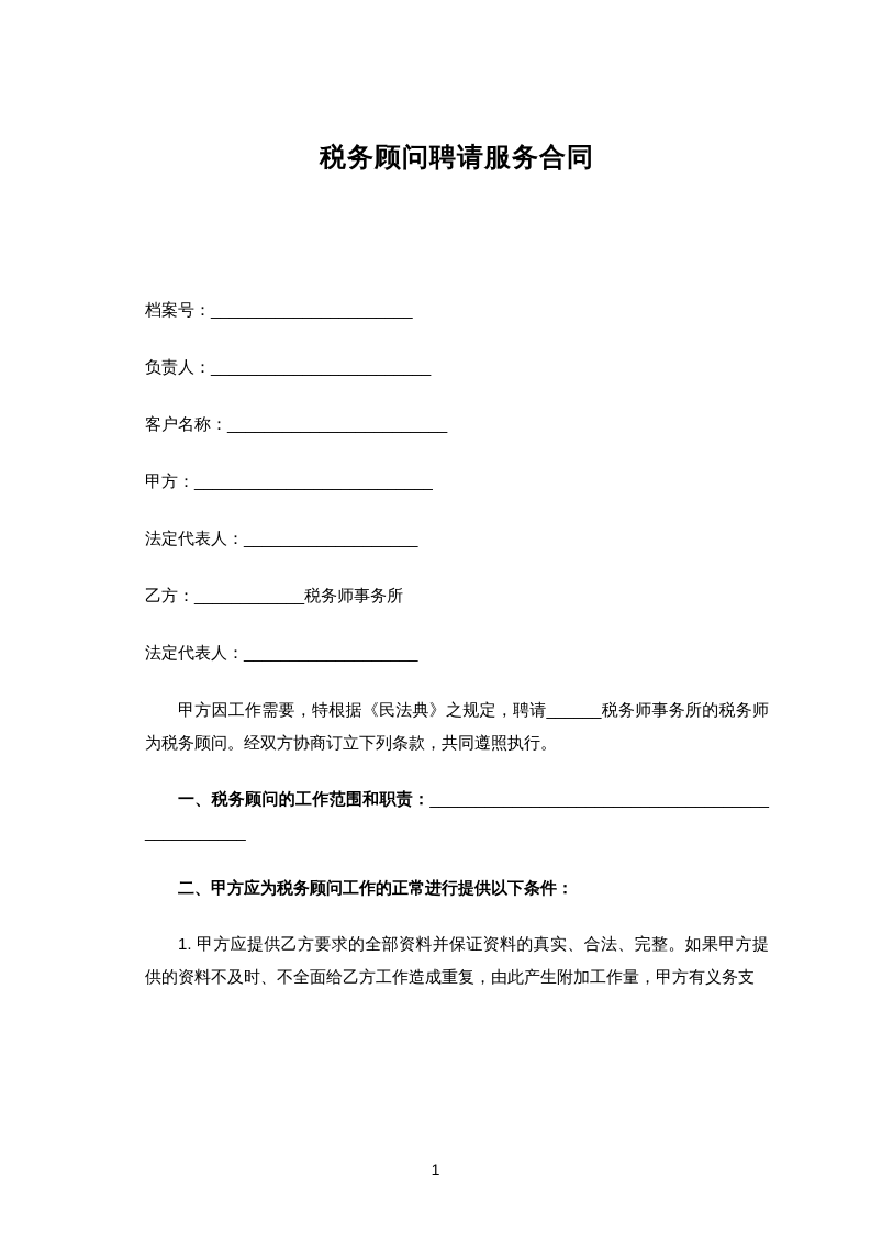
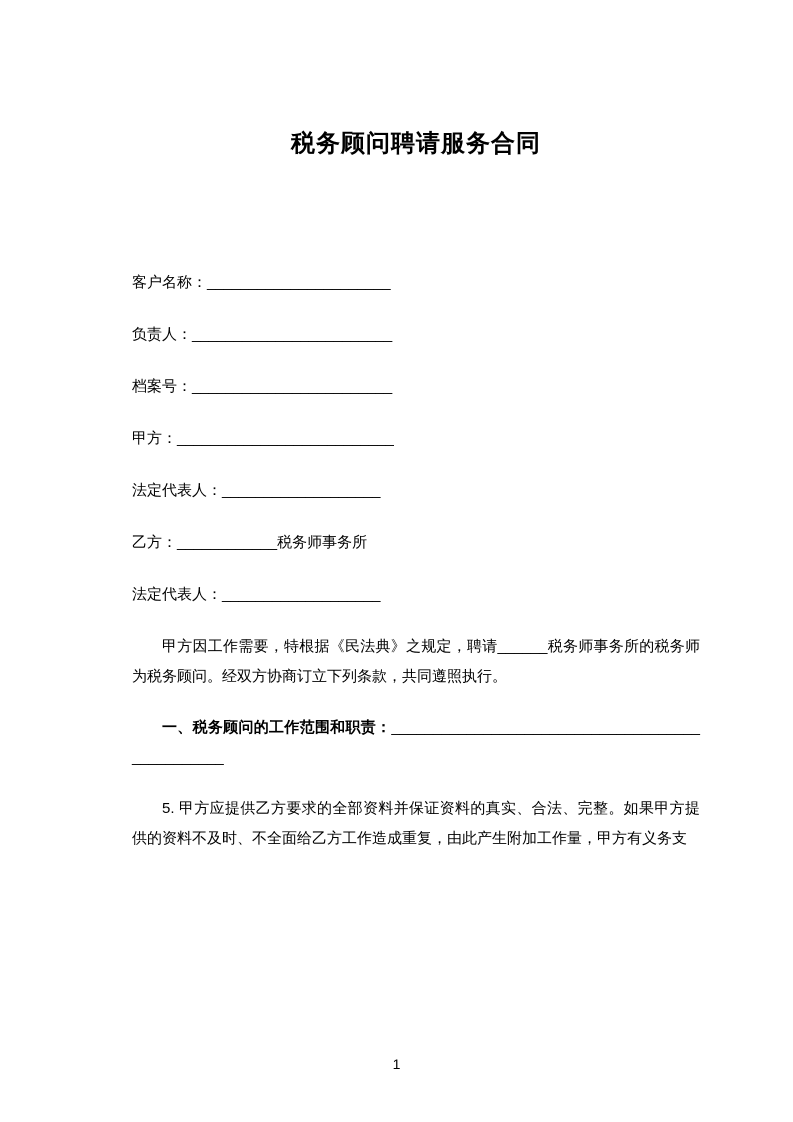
  税务顾问聘请服务合同
- 档案号：______________________
+ 客户名称：______________________
  负责人：________________________
- 客户名称：________________________
+ 档案号：________________________
  甲方：__________________________
  法定代表人：___________________
  乙方：____________税务师事务所
  法定代表人：___________________
  甲方因工作需要，特根据《民法典》之规定，聘请______税务师事务所的税务师为税务顾问。经双方协商订立下列条款，共同遵照执行。
  一、税务顾问的工作范围和职责：________________________________________________
- 二、甲方应为税务顾问工作的正常进行提供以下条件：
- 1. 甲方应提供乙方要求的全部资料并保证资料的真实、合法、完整。如果甲方提供的资料不及时、不全面给乙方工作造成重复，由此产生附加工作量，甲方有义务支
+ 5. 甲方应提供乙方要求的全部资料并保证资料的真实、合法、完整。如果甲方提供的资料不及时、不全面给乙方工作造成重复，由此产生附加工作量，甲方有义务支
  1
